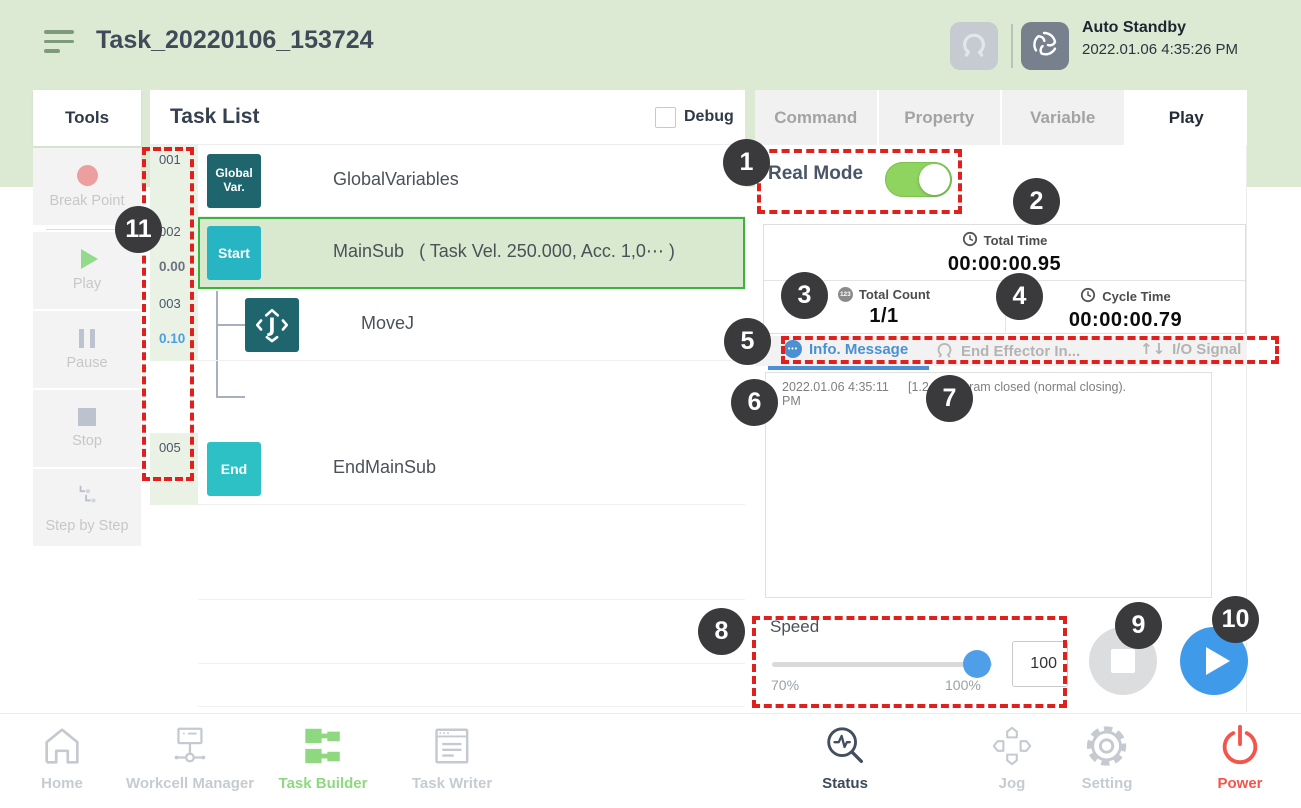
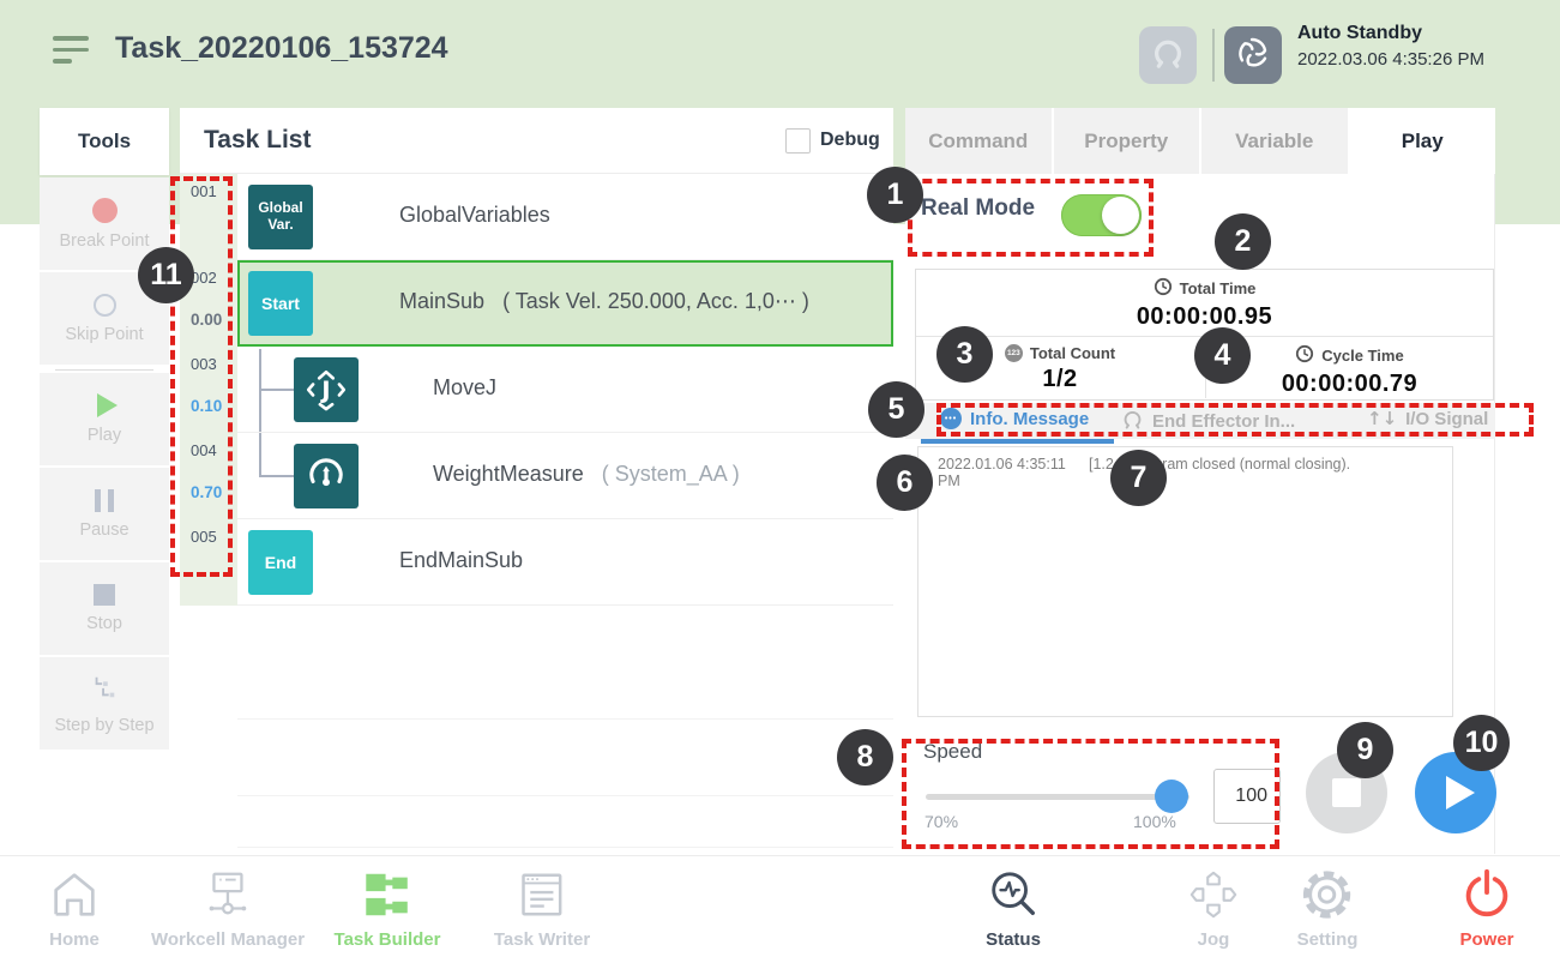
  Task_20220106_153724
  Auto Standby
- 2022.01.06 4:35:26 PM
+ 2022.03.06 4:35:26 PM
  Tools
  Break Point
+ Skip Point
  Play
  Pause
  Stop
  Step by Step
  Task List
  Debug
  001
  Global Var.
  GlobalVariables
  002
  0.00
  Start
  MainSub ( Task Vel. 250.000, Acc. 1,0⋯ )
  003
  0.10
  J
  MoveJ
+ 004
+ 0.70
+ WeightMeasure ( System_AA )
  005
  End
  EndMainSub
  Command
  Property
  Variable
  Play
  Real Mode
  Total Time
  00:00:00.95
  Total Count
- 1/1
+ 1/2
  Cycle Time
  00:00:00.79
  Info. Message
  End Effector In...
  ↑↓
  I/O Signal
  2022.01.06 4:35:11 PM
  [1.2ram closed (normal closing).
  Speed
  70%
  100%
  100
  Home
  Workcell Manager
  Task Builder
  Task Writer
  Status
  Jog
  Setting
  Power
  1
  2
  3
  4
  5
  6
  7
  8
  9
  10
  11
